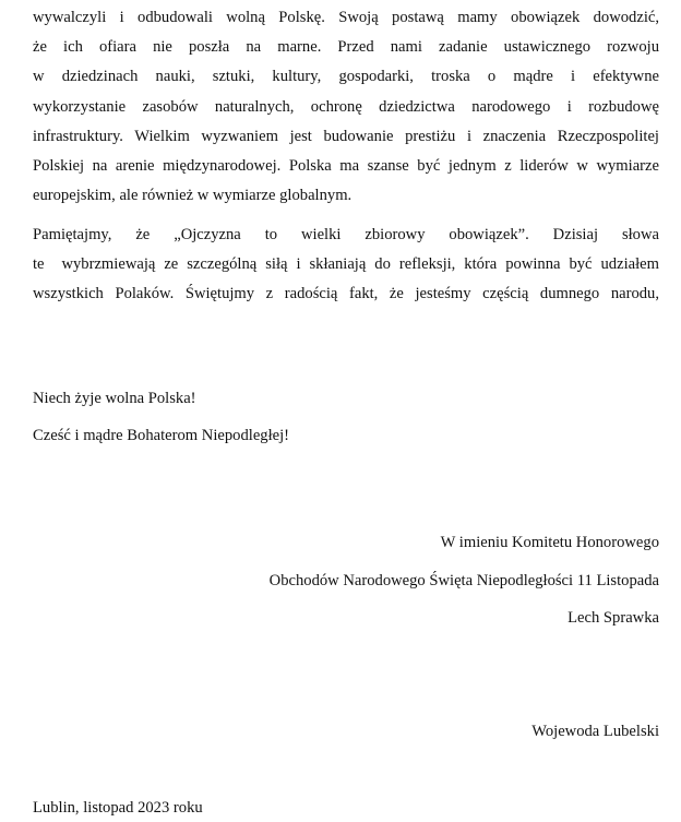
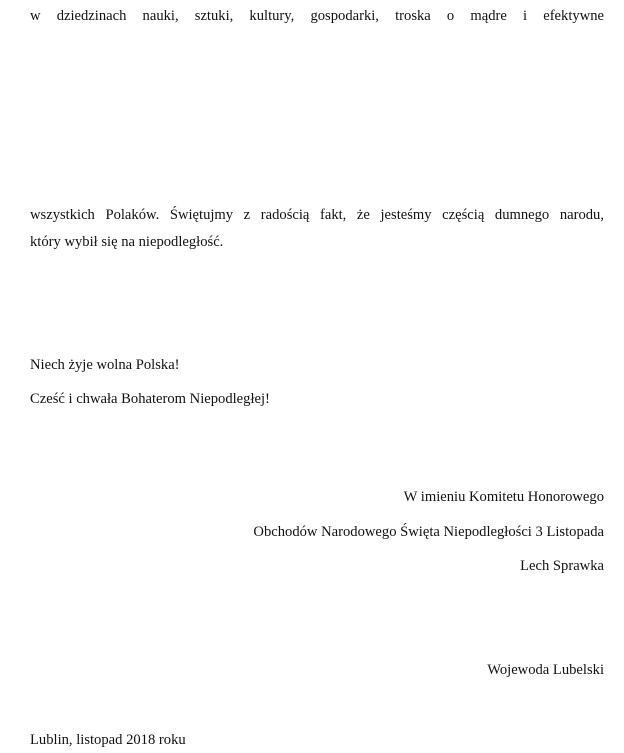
- wywalczyli i odbudowali wolną Polskę. Swoją postawą mamy obowiązek dowodzić,
- że ich ofiara nie poszła na marne. Przed nami zadanie ustawicznego rozwoju
  w dziedzinach nauki, sztuki, kultury, gospodarki, troska o mądre i efektywne
- wykorzystanie zasobów naturalnych, ochronę dziedzictwa narodowego i rozbudowę
- infrastruktury. Wielkim wyzwaniem jest budowanie prestiżu i znaczenia Rzeczpospolitej
- Polskiej na arenie międzynarodowej. Polska ma szanse być jednym z liderów w wymiarze
- europejskim, ale również w wymiarze globalnym.
- Pamiętajmy, że „Ojczyzna to wielki zbiorowy obowiązek”. Dzisiaj słowa
- te wybrzmiewają ze szczególną siłą i skłaniają do refleksji, która powinna być udziałem
  wszystkich Polaków. Świętujmy z radością fakt, że jesteśmy częścią dumnego narodu,
+ który wybił się na niepodległość.
  Niech żyje wolna Polska!
- Cześć i mądre Bohaterom Niepodległej!
+ Cześć i chwała Bohaterom Niepodległej!
  W imieniu Komitetu Honorowego
- Obchodów Narodowego Święta Niepodległości 11 Listopada
+ Obchodów Narodowego Święta Niepodległości 3 Listopada
  Lech Sprawka
  Wojewoda Lubelski
- Lublin, listopad 2023 roku
+ Lublin, listopad 2018 roku
